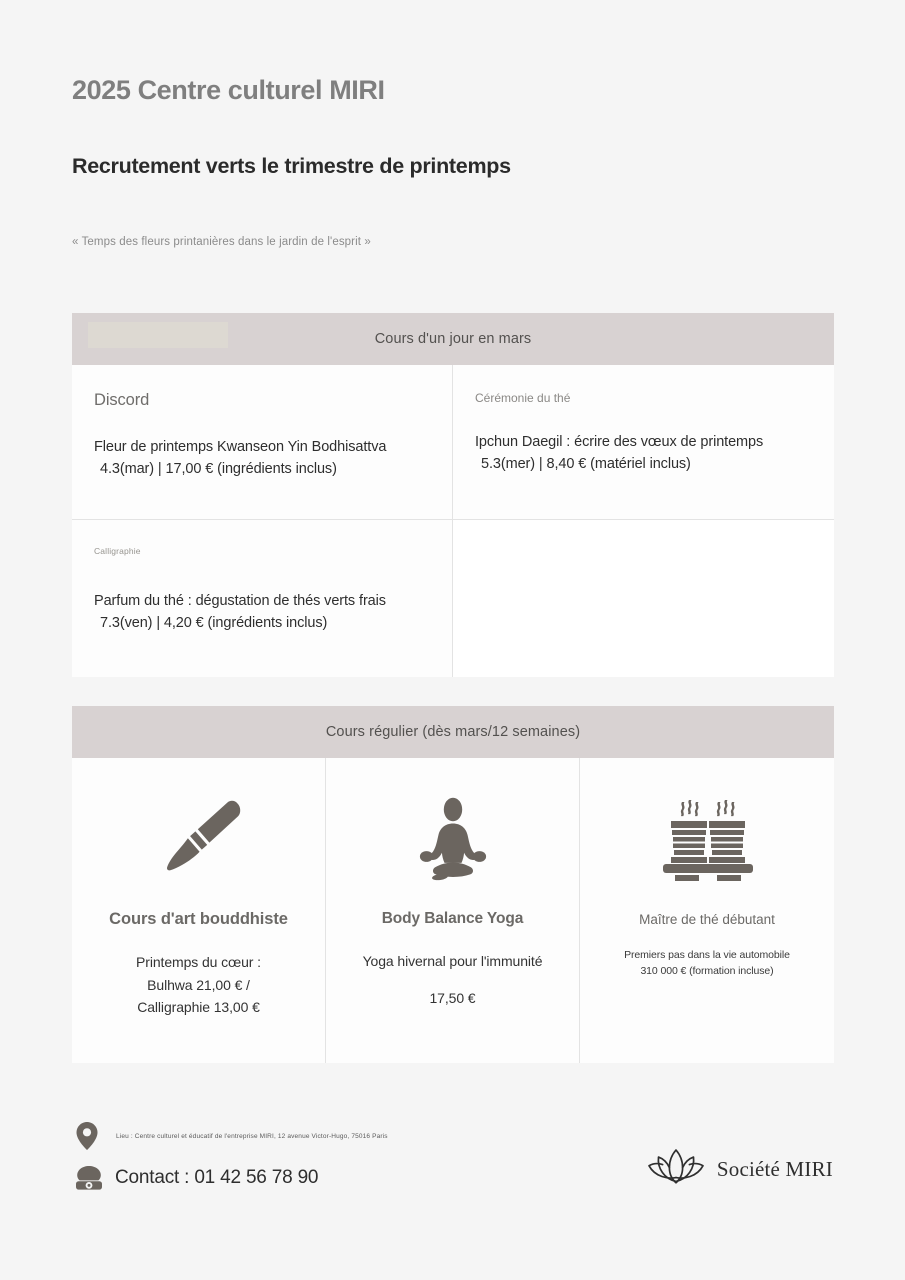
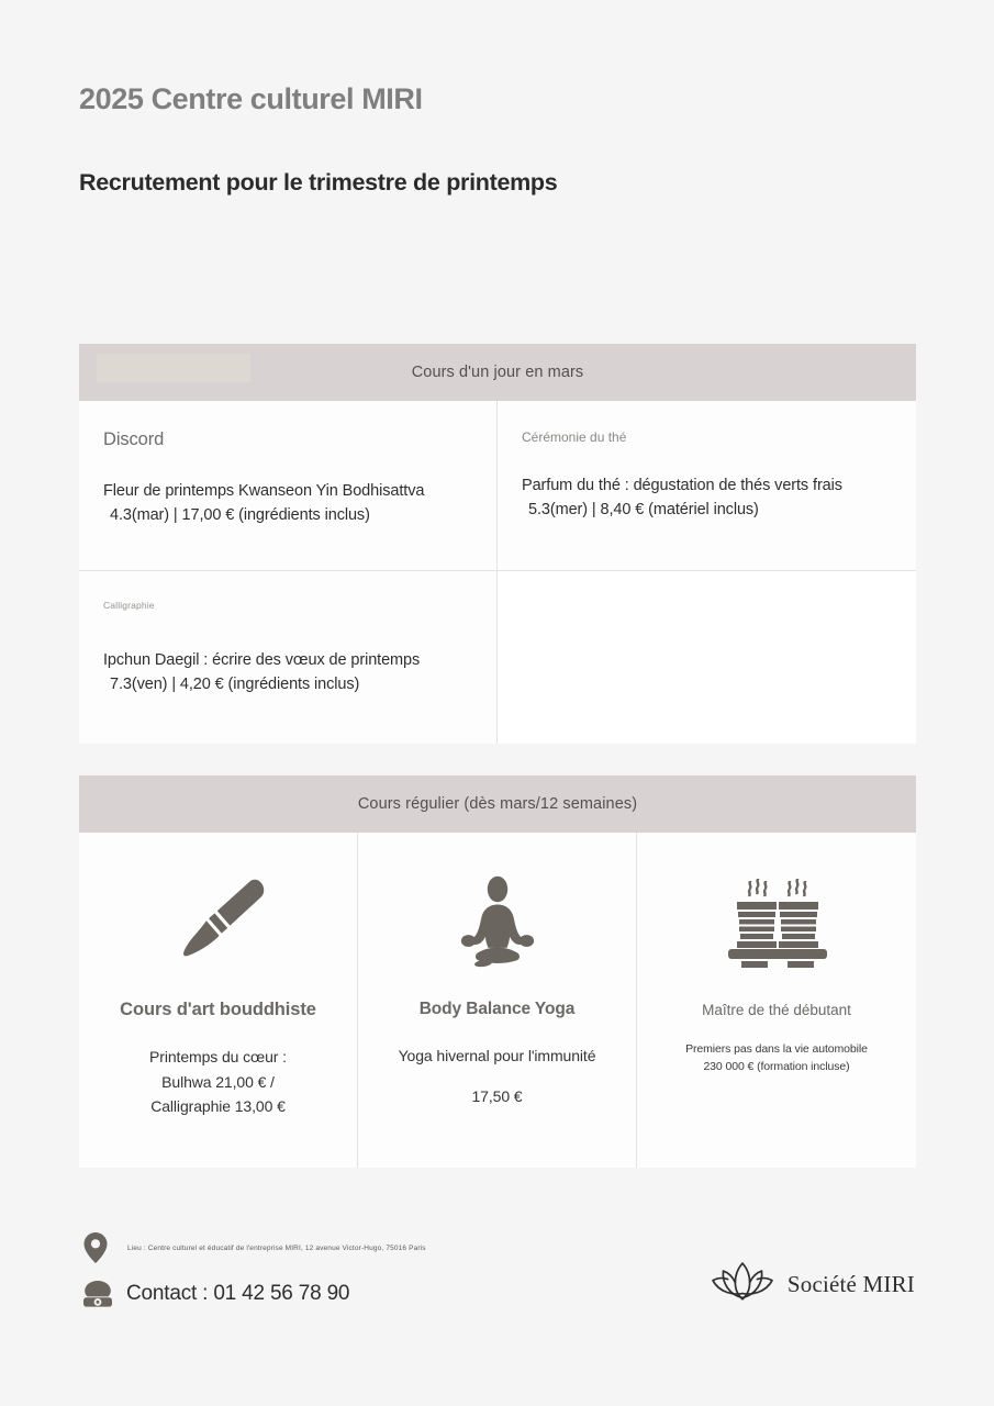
  2025 Centre culturel MIRI
- Recrutement verts le trimestre de printemps
+ Recrutement pour le trimestre de printemps
- « Temps des fleurs printanières dans le jardin de l'esprit »
  Cours d'un jour en mars
  Discord
  Fleur de printemps Kwanseon Yin Bodhisattva
  4.3(mar) | 17,00 € (ingrédients inclus)
  Cérémonie du thé
- Ipchun Daegil : écrire des vœux de printemps
+ Parfum du thé : dégustation de thés verts frais
  5.3(mer) | 8,40 € (matériel inclus)
  Calligraphie
- Parfum du thé : dégustation de thés verts frais
+ Ipchun Daegil : écrire des vœux de printemps
  7.3(ven) | 4,20 € (ingrédients inclus)
  Cours régulier (dès mars/12 semaines)
  Cours d'art bouddhiste
  Printemps du cœur :
  Bulhwa 21,00 € /
  Calligraphie 13,00 €
  Body Balance Yoga
  Yoga hivernal pour l'immunité 17,50 €
  Maître de thé débutant
  Premiers pas dans la vie automobile
- 310 000 € (formation incluse)
+ 230 000 € (formation incluse)
  Contact : 01 42 56 78 90
  Société MIRI
